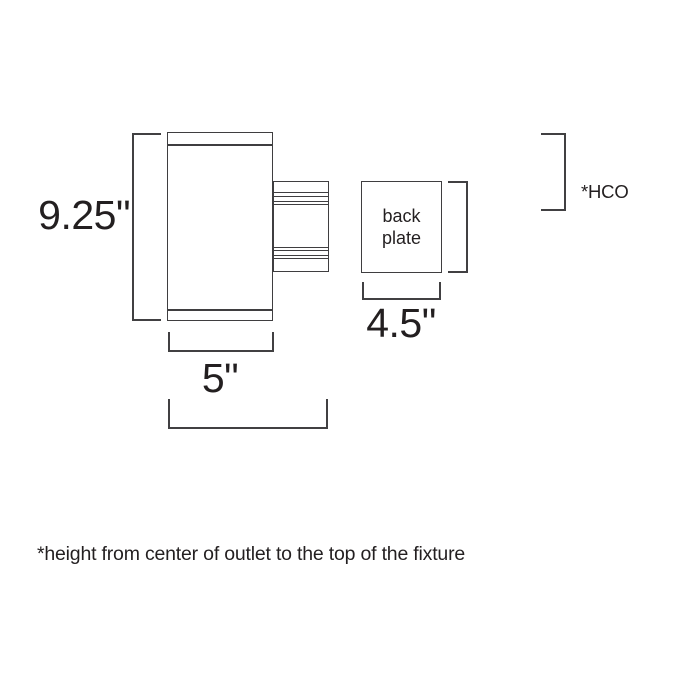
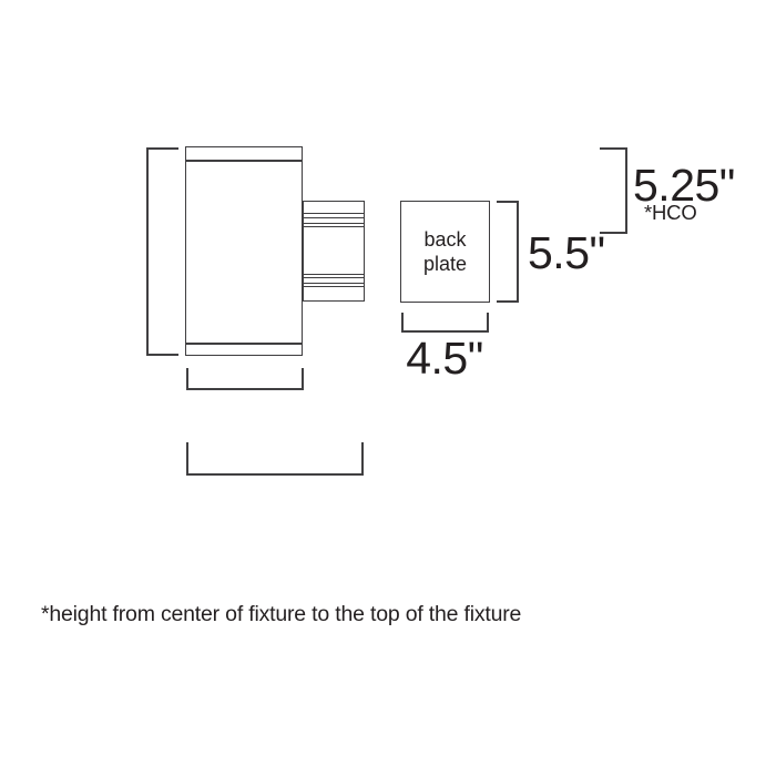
  back
  plate
- 9.25"
- 5"
  4.5"
+ 5.5"
+ 5.25"
  *HCO
- *height from center of outlet to the top of the fixture
+ *height from center of fixture to the top of the fixture
